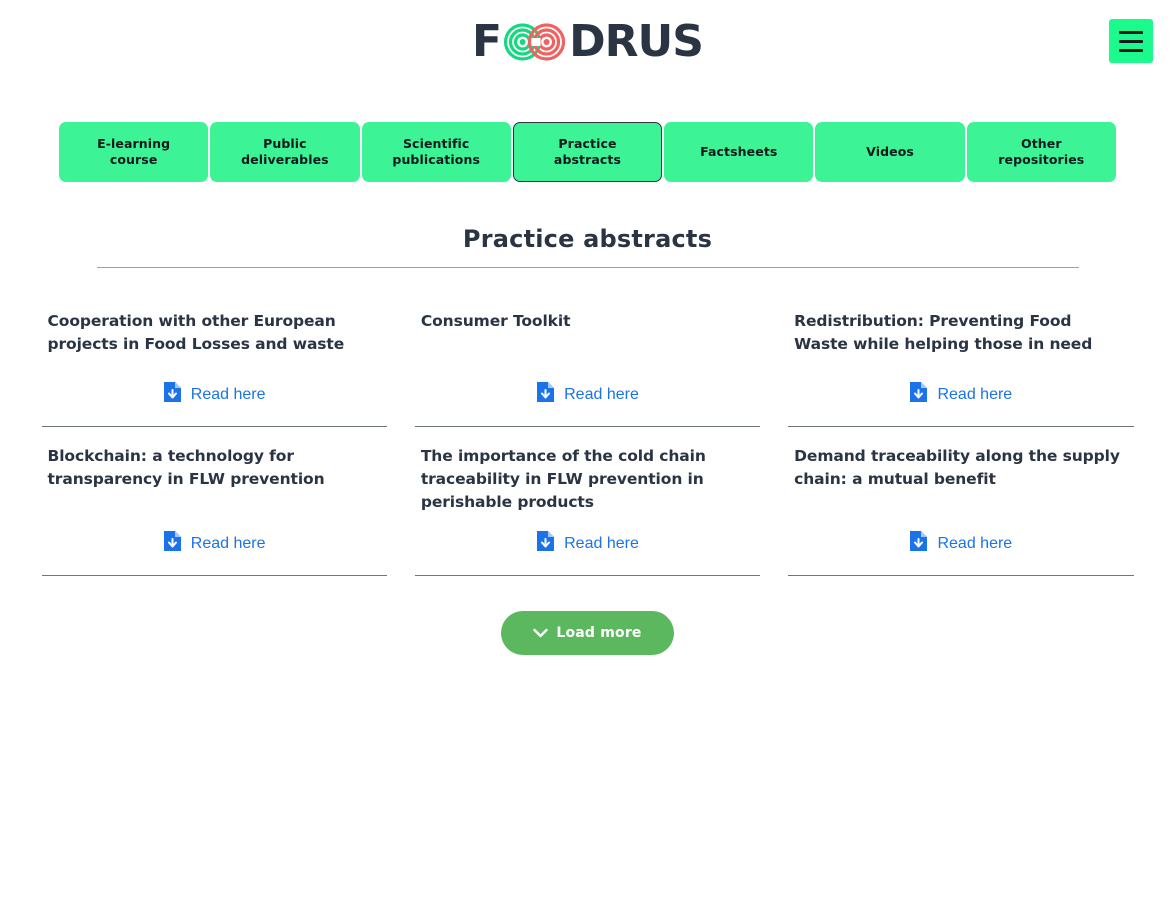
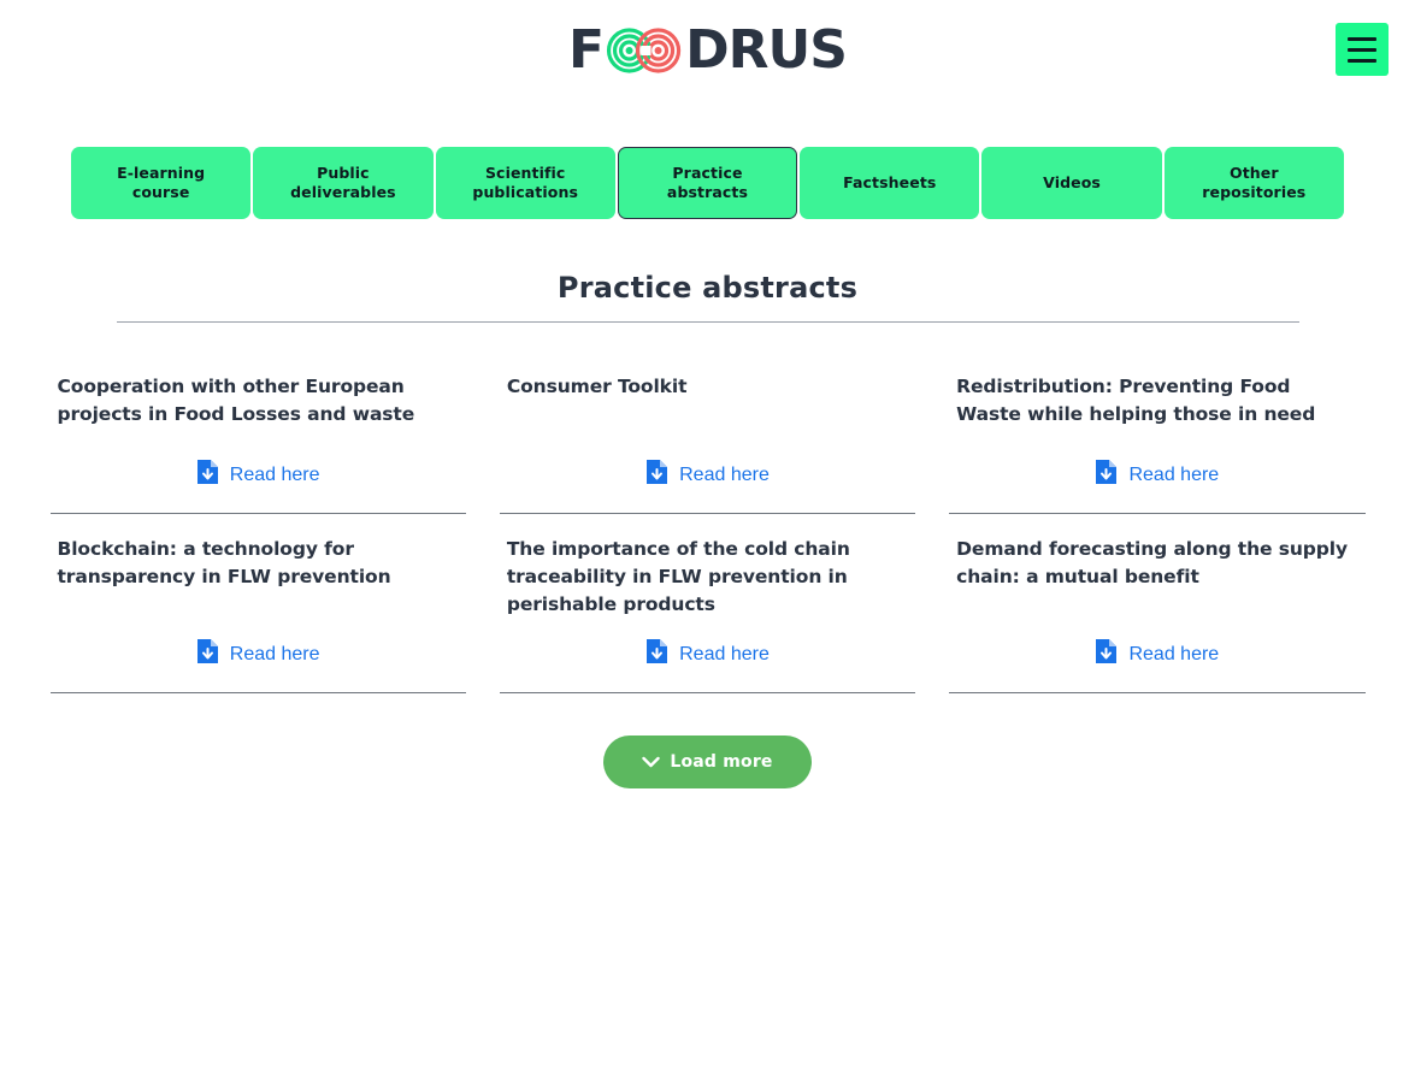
  F
  DRUS
  E-learning
  course
  Public
  deliverables
  Scientific
  publications
  Practice
  abstracts
  Factsheets
  Videos
  Other
  repositories
  Practice abstracts
  Cooperation with other European projects in Food Losses and waste
  Read here
  Consumer Toolkit
  Read here
  Redistribution: Preventing Food Waste while helping those in need
  Read here
  Blockchain: a technology for transparency in FLW prevention
  Read here
  The importance of the cold chain traceability in FLW prevention in perishable products
  Read here
- Demand traceability along the supply chain: a mutual benefit
+ Demand forecasting along the supply chain: a mutual benefit
  Read here
  Load more
